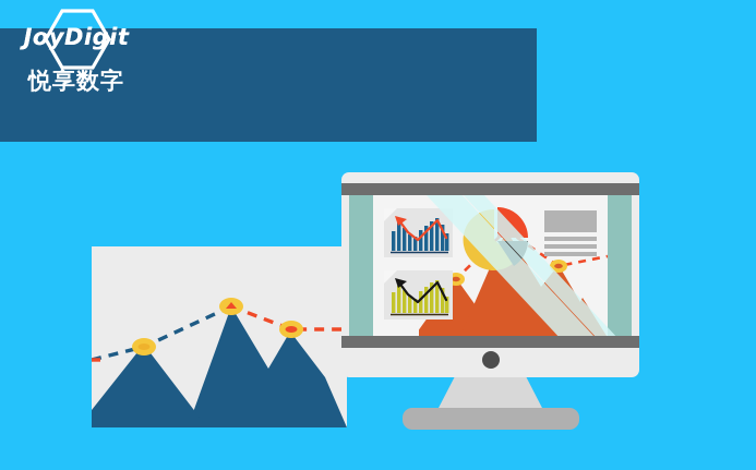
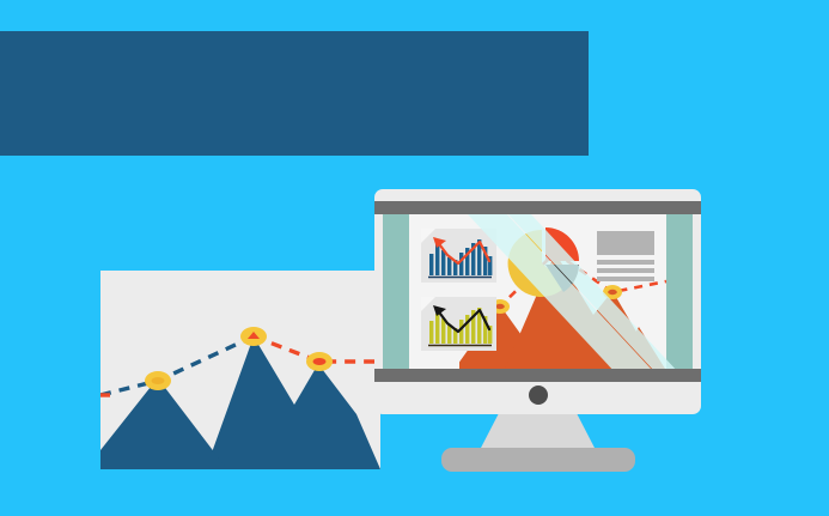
- JoyDigit
- 悦享数字
